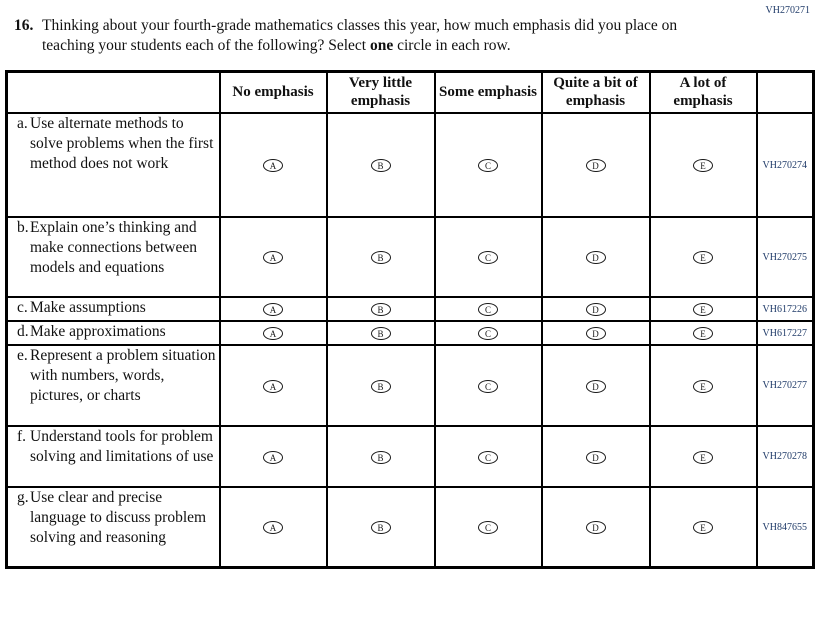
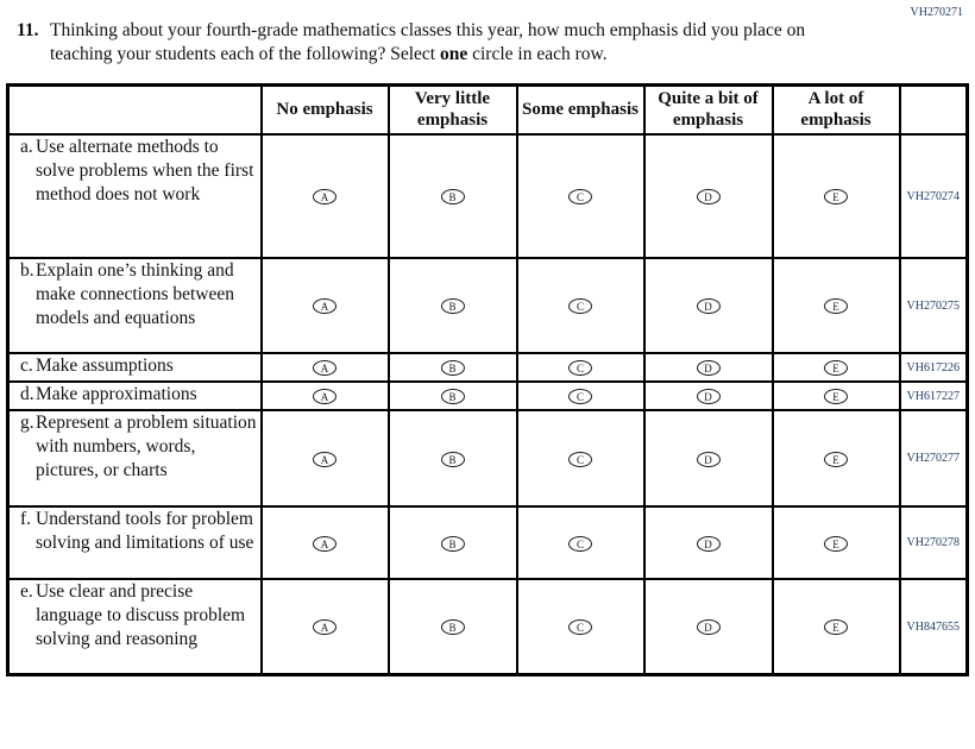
  VH270271
- 16.
+ 11.
  Thinking about your fourth-grade mathematics classes this year, how much emphasis did you place on teaching your students each of the following? Select one circle in each row.
  	No emphasis	Very little emphasis	Some emphasis	Quite a bit of emphasis	A lot of emphasis
  a. Use alternate methods to solve problems when the first method does not work	A	B	C	D	E	VH270274
  b. Explain one’s thinking and make connections between models and equations	A	B	C	D	E	VH270275
  c. Make assumptions	A	B	C	D	E	VH617226
  d. Make approximations	A	B	C	D	E	VH617227
- e. Represent a problem situation with numbers, words, pictures, or charts	A	B	C	D	E	VH270277
+ g. Represent a problem situation with numbers, words, pictures, or charts	A	B	C	D	E	VH270277
  f. Understand tools for problem solving and limitations of use	A	B	C	D	E	VH270278
- g. Use clear and precise language to discuss problem solving and reasoning	A	B	C	D	E	VH847655
+ e. Use clear and precise language to discuss problem solving and reasoning	A	B	C	D	E	VH847655
